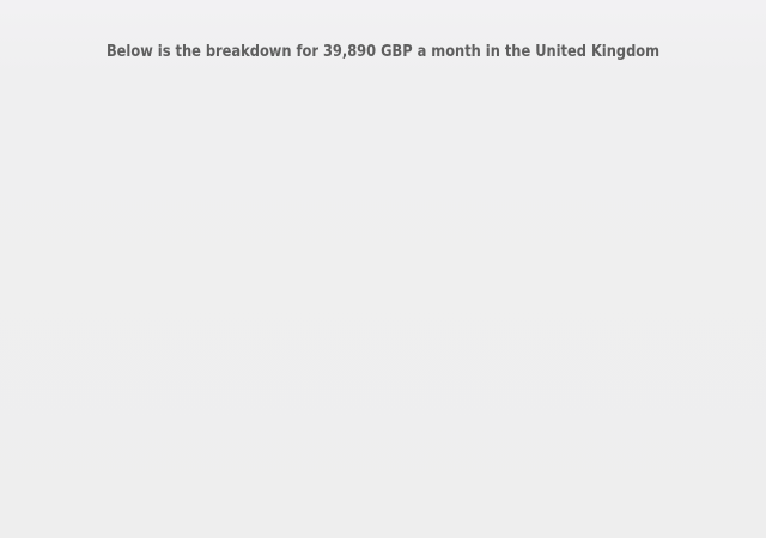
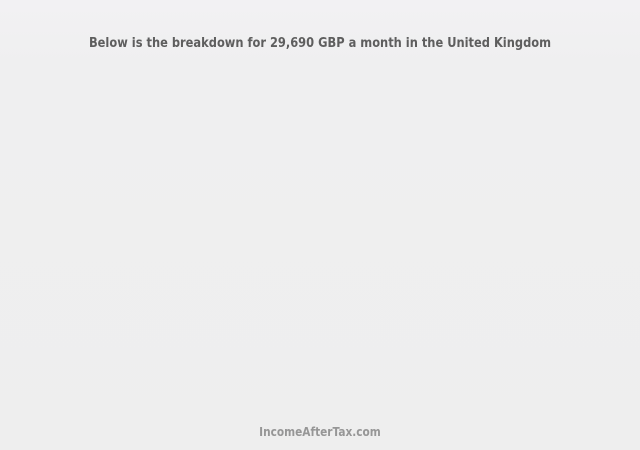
- Below is the breakdown for 39,890 GBP a month in the United Kingdom
+ Below is the breakdown for 29,690 GBP a month in the United Kingdom
+ IncomeAfterTax.com
